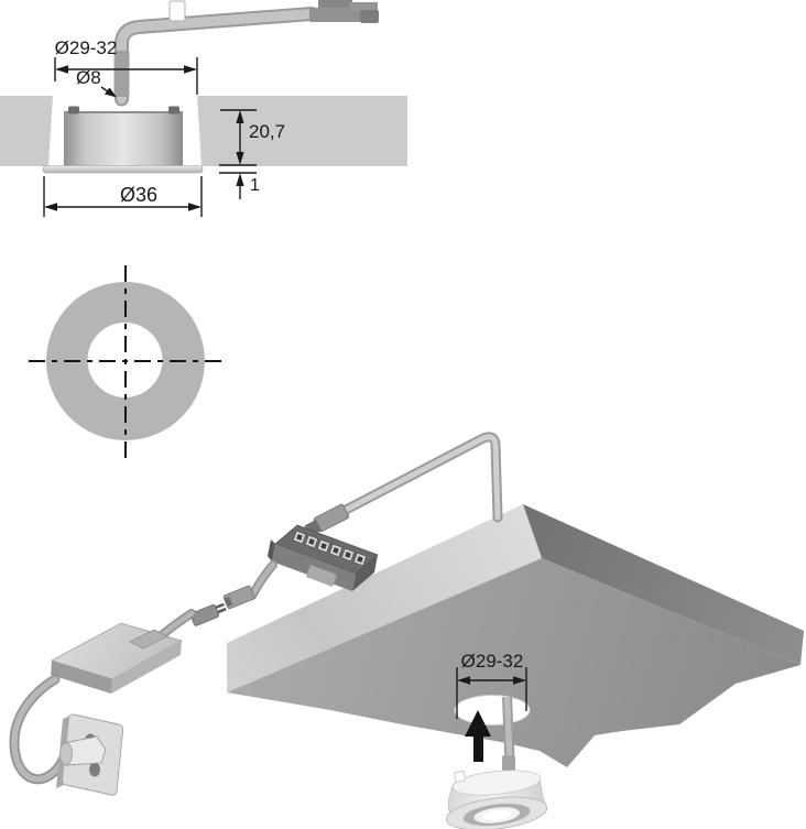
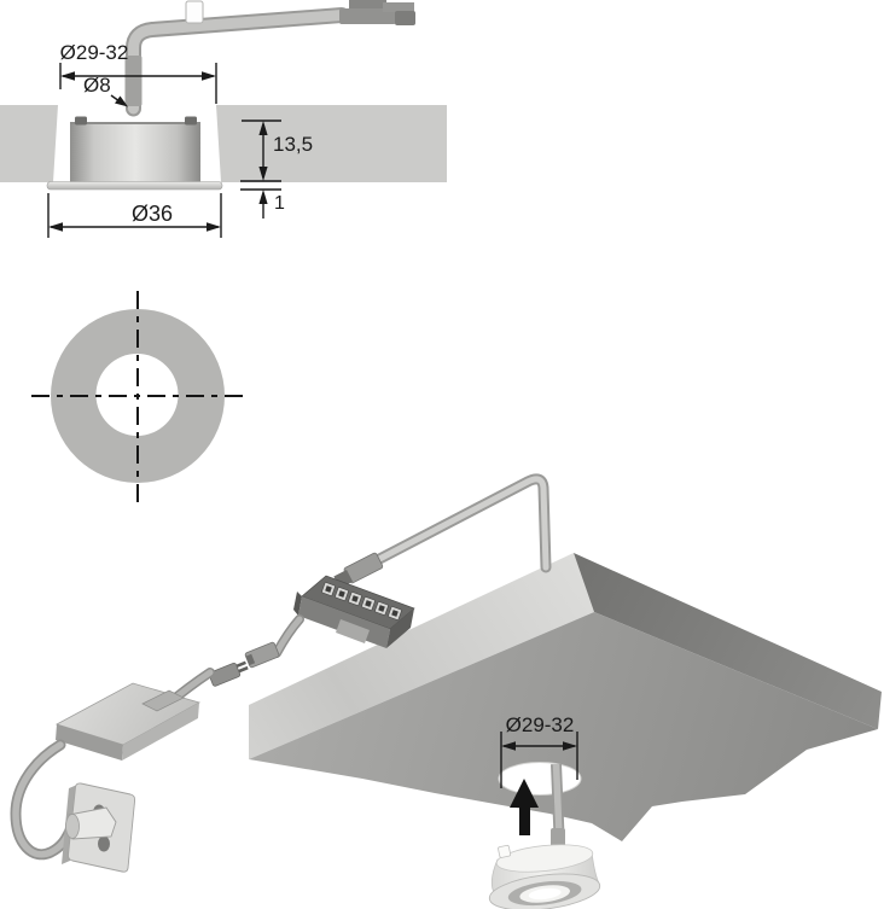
  Ø29-32
  Ø8
- 20,7
+ 13,5
  1
  Ø36
  Ø29-32
